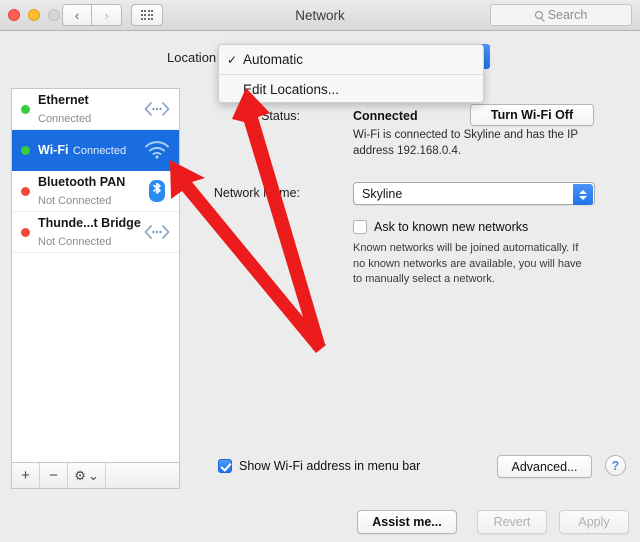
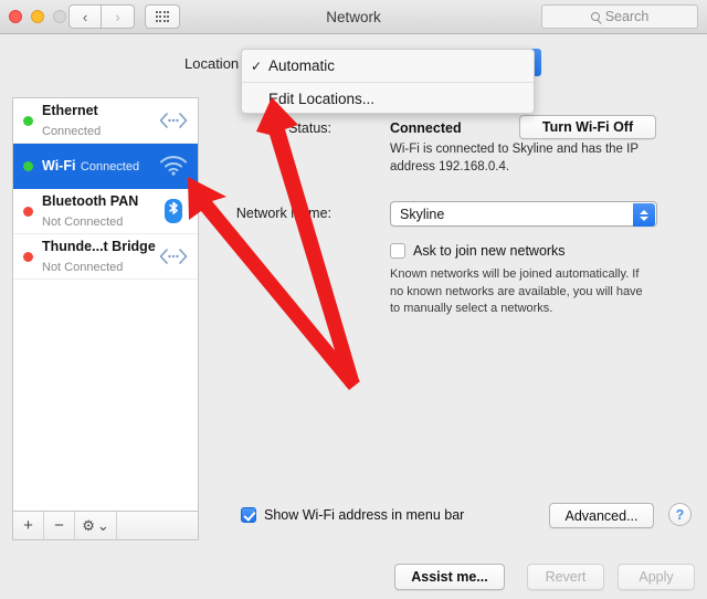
  ‹
  ›
  Network
  Search
  Location
  ✓
  Automatic
  Edit Locations...
  Ethernet Connected
  Wi-Fi Connected
  Bluetooth PAN Not Connected
  Thunde...t Bridge Not Connected
  +
  −
  ⚙
  ⌄
  Status:
  Connected
  Wi-Fi is connected to Skyline and has the IP address 192.168.0.4.
  Turn Wi-Fi Off
  Networkme:
  Skyline
- Ask to known new networks
+ Ask to join new networks
- Known networks will be joined automatically. If no known networks are available, you will have to manually select a network.
+ Known networks will be joined automatically. If no known networks are available, you will have to manually select a networks.
  Show Wi-Fi address in menu bar
  Advanced...
  ?
  Assist me...
  Revert
  Apply
